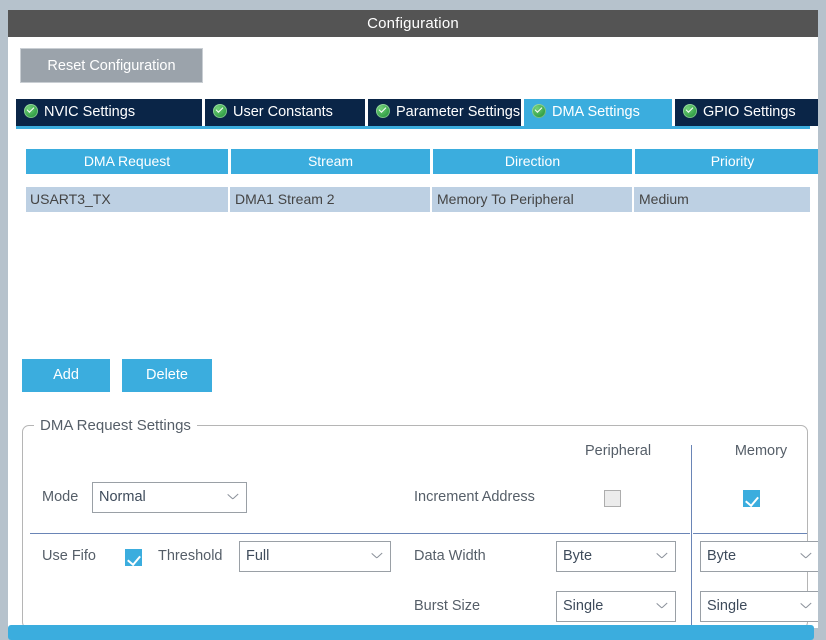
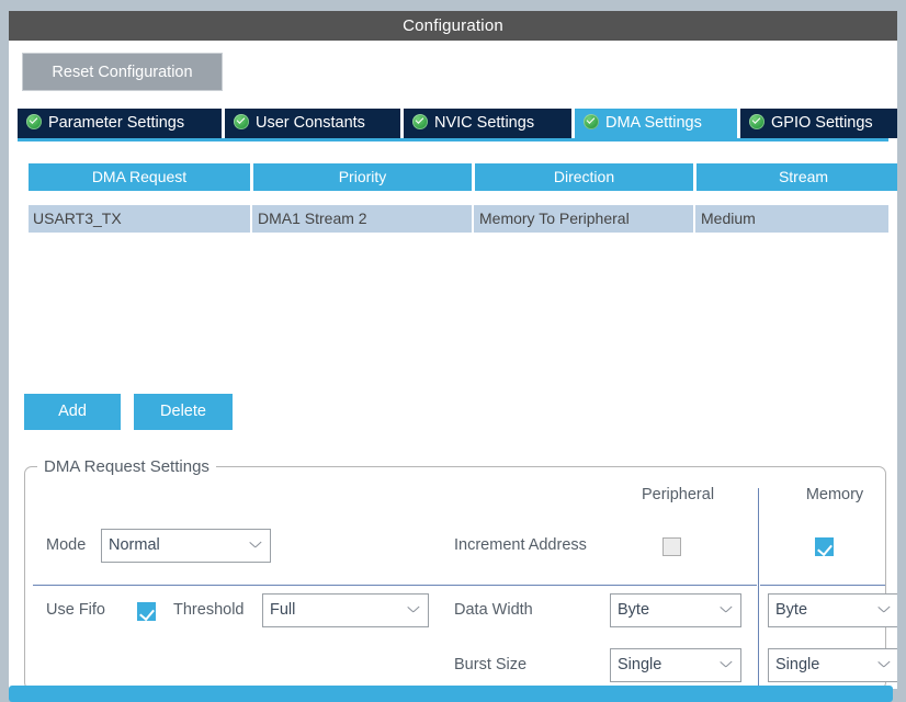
  Configuration
  Reset Configuration
- NVIC Settings
+ Parameter Settings
  User Constants
- Parameter Settings
+ NVIC Settings
  DMA Settings
  GPIO Settings
  DMA Request
- Stream
+ Priority
  Direction
- Priority
+ Stream
  USART3_TX
  DMA1 Stream 2
  Memory To Peripheral
  Medium
  Add
  Delete
  DMA Request Settings
  Peripheral
  Memory
  Mode
  Normal
  Increment Address
  Use Fifo
  Threshold
  Full
  Data Width
  Byte
  Byte
  Burst Size
  Single
  Single
